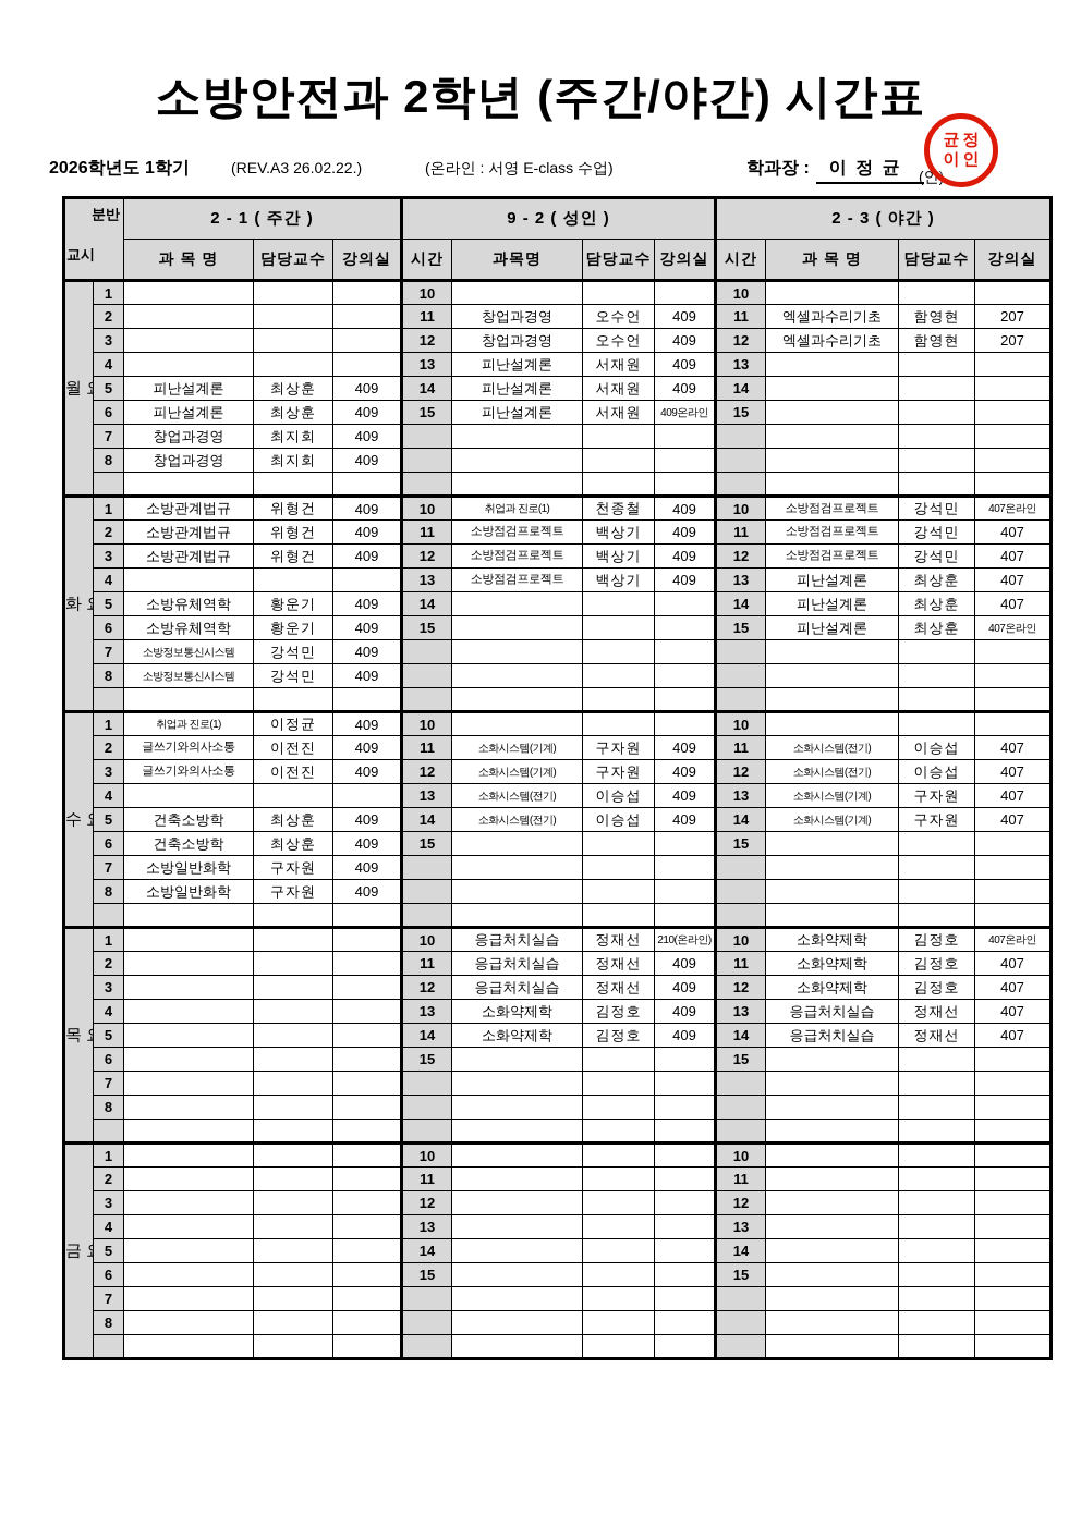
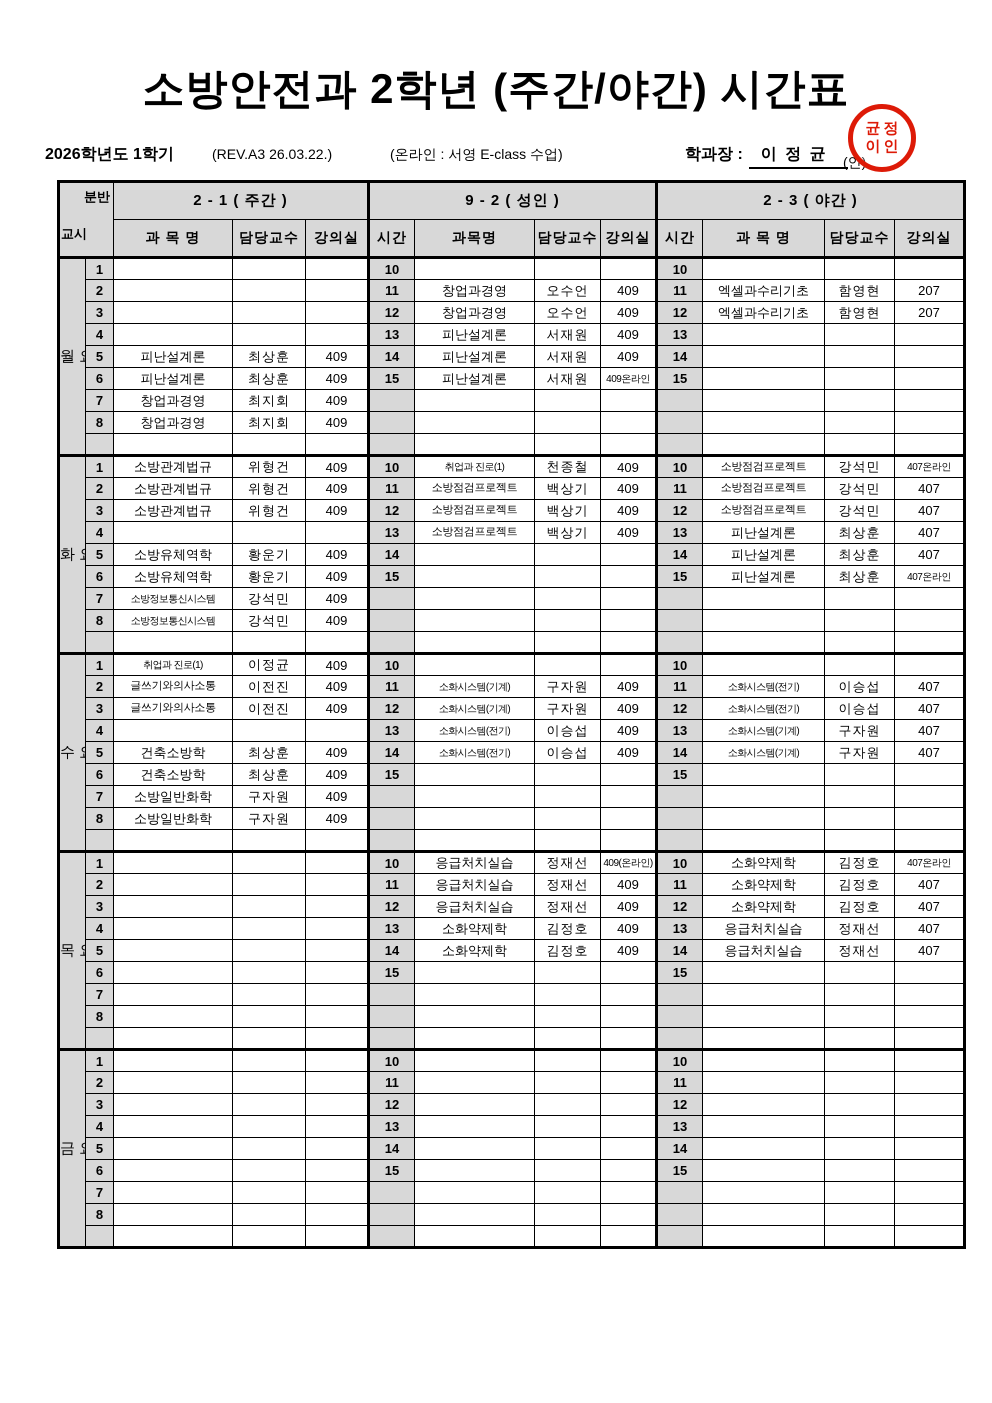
  소방안전과 2학년 (주간/야간) 시간표
  2026학년도 1학기
- (REV.A3 26.02.22.)
+ (REV.A3 26.03.22.)
  (온라인 : 서영 E-class 수업)
  학과장 : 이 정 균
  (인)
  균
  정
  이
  인
  분반 교시	2 - 1 ( 주간 )	9 - 2 ( 성인 )	2 - 3 ( 야간 )
  과 목 명	담당교수	강의실	시간	과목명	담당교수	강의실	시간	과 목 명	담당교수	강의실
  월	1				10				10
  2				11	창업과경영	오수언	409	11	엑셀과수리기초	함영현	207
  3				12	창업과경영	오수언	409	12	엑셀과수리기초	함영현	207
  4				13	피난설계론	서재원	409	13
  5	피난설계론	최상훈	409	14	피난설계론	서재원	409	14
  6	피난설계론	최상훈	409	15	피난설계론	서재원	409온라인	15
  7	창업과경영	최지회	409
  8	창업과경영	최지회	409
  화	1	소방관계법규	위형건	409	10	취업과 진로(1)	천종철	409	10	소방점검프로젝트	강석민	407온라인
  2	소방관계법규	위형건	409	11	소방점검프로젝트	백상기	409	11	소방점검프로젝트	강석민	407
  3	소방관계법규	위형건	409	12	소방점검프로젝트	백상기	409	12	소방점검프로젝트	강석민	407
  4				13	소방점검프로젝트	백상기	409	13	피난설계론	최상훈	407
  5	소방유체역학	황운기	409	14				14	피난설계론	최상훈	407
  6	소방유체역학	황운기	409	15				15	피난설계론	최상훈	407온라인
  7	소방정보통신시스템	강석민	409
  8	소방정보통신시스템	강석민	409
  수	1	취업과 진로(1)	이정균	409	10				10
  2	글쓰기와의사소통	이전진	409	11	소화시스템(기계)	구자원	409	11	소화시스템(전기)	이승섭	407
  3	글쓰기와의사소통	이전진	409	12	소화시스템(기계)	구자원	409	12	소화시스템(전기)	이승섭	407
  4				13	소화시스템(전기)	이승섭	409	13	소화시스템(기계)	구자원	407
  5	건축소방학	최상훈	409	14	소화시스템(전기)	이승섭	409	14	소화시스템(기계)	구자원	407
  6	건축소방학	최상훈	409	15				15
  7	소방일반화학	구자원	409
  8	소방일반화학	구자원	409
- 목	1				10	응급처치실습	정재선	210(온라인)	10	소화약제학	김정호	407온라인
+ 목	1				10	응급처치실습	정재선	409(온라인)	10	소화약제학	김정호	407온라인
  2				11	응급처치실습	정재선	409	11	소화약제학	김정호	407
  3				12	응급처치실습	정재선	409	12	소화약제학	김정호	407
  4				13	소화약제학	김정호	409	13	응급처치실습	정재선	407
  5				14	소화약제학	김정호	409	14	응급처치실습	정재선	407
  6				15				15
  7
  8
  금	1				10				10
  2				11				11
  3				12				12
  4				13				13
  5				14				14
  6				15				15
  7
  8
